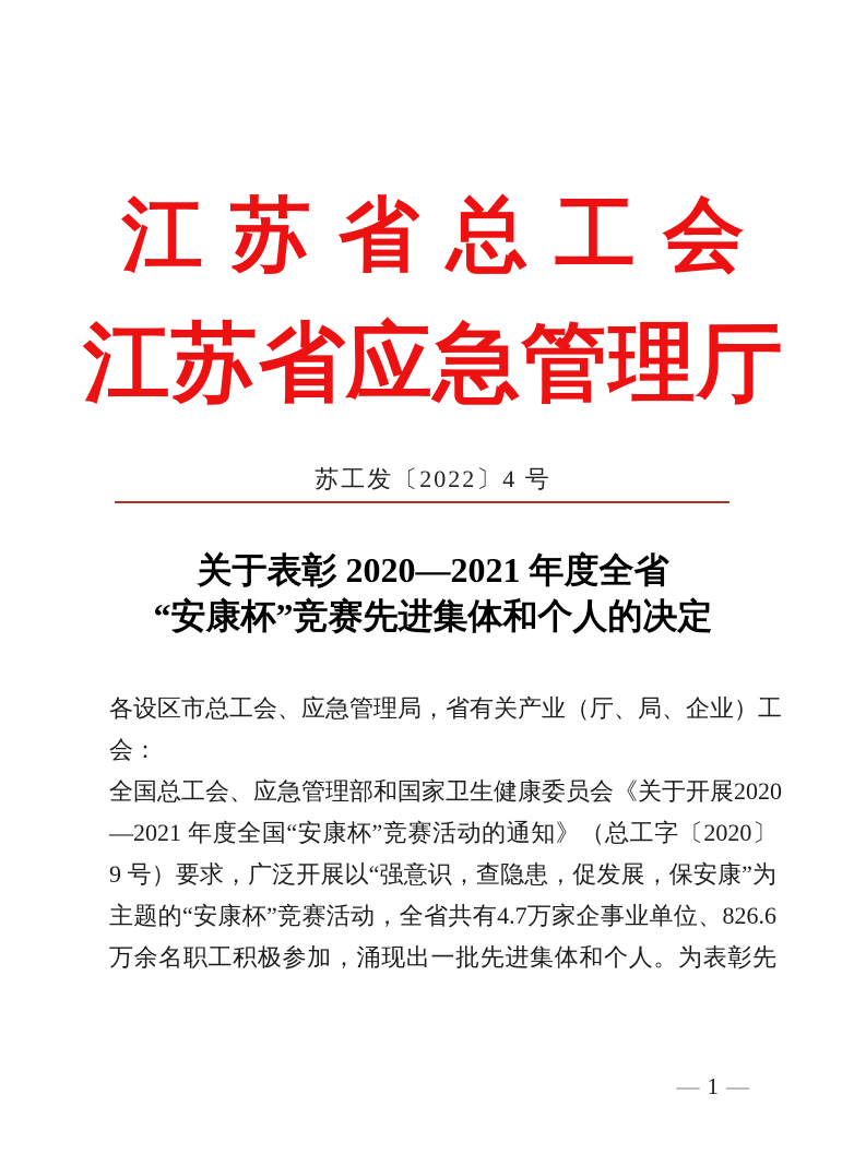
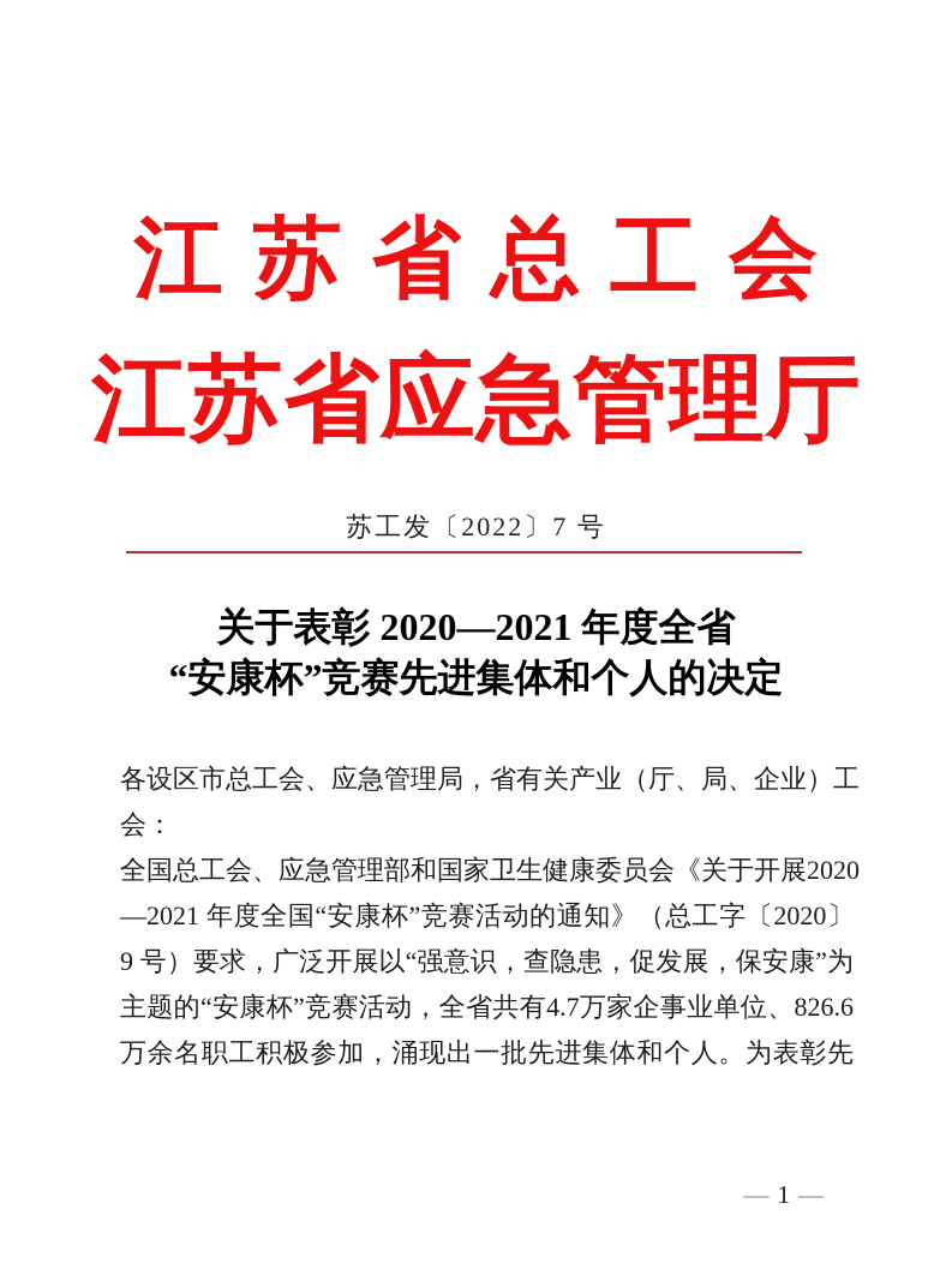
  江苏省总工会
  江苏省应急管理厅
- 苏工发〔2022〕4 号
+ 苏工发〔2022〕7 号
  关于表彰 2020—2021 年度全省
  “安康杯”竞赛先进集体和个人的决定
  各设区市总工会、应急管理局，省有关产业（厅、局、企业）工
  会：
  全国总工会、应急管理部和国家卫生健康委员会《关于开展2020
  —2021 年度全国“安康杯”竞赛活动的通知》（总工字〔2020〕
  9 号）要求，广泛开展以“强意识，查隐患，促发展，保安康”为
  主题的“安康杯”竞赛活动，全省共有4.7万家企事业单位、826.6
  万余名职工积极参加，涌现出一批先进集体和个人。为表彰先
  — 1 —
